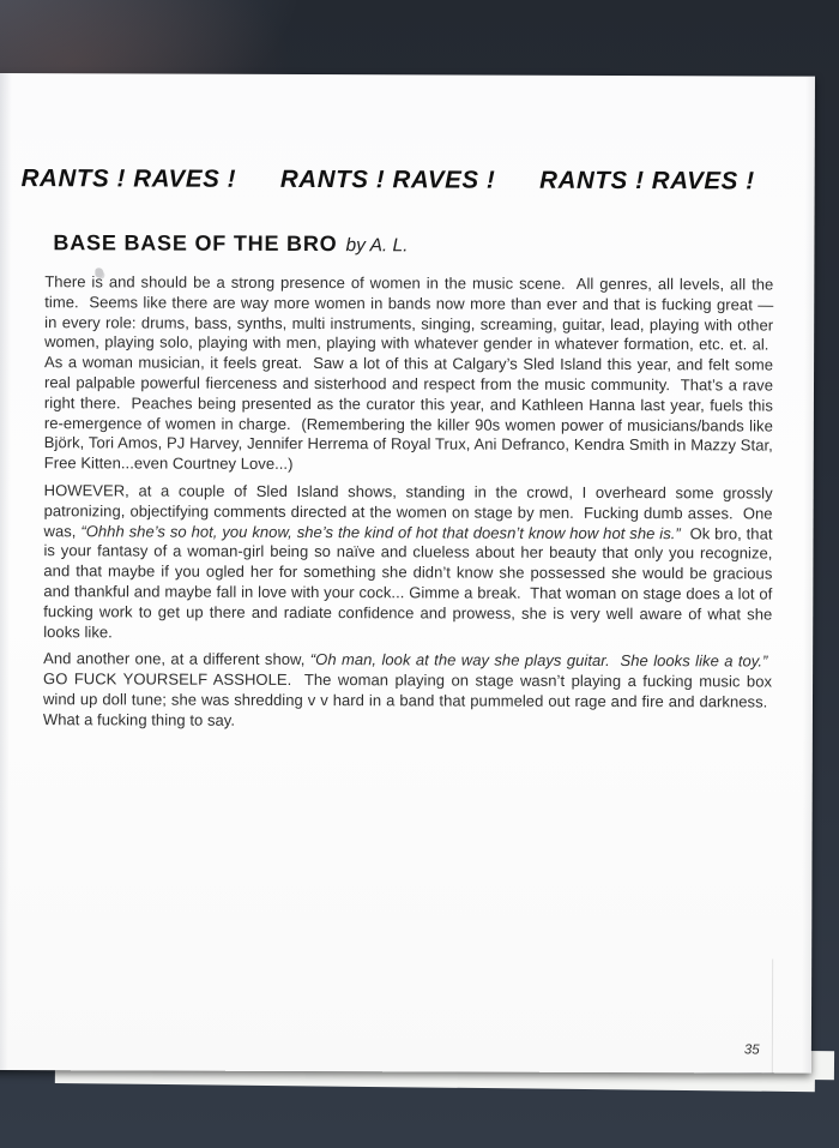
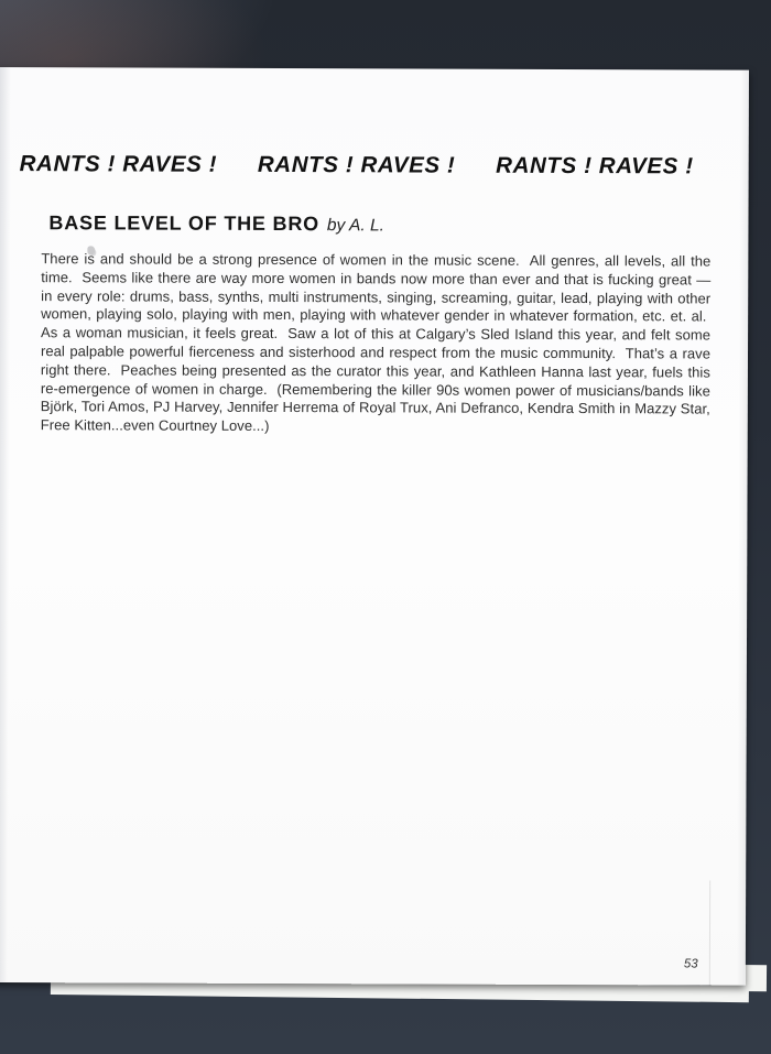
  RANTS ! RAVES !
  RANTS ! RAVES !
  RANTS ! RAVES !
- BASE BASE OF THE BRO
+ BASE LEVEL OF THE BRO
  by A. L.
  There is and should be a strong presence of women in the music scene. All genres, all levels, all the time. Seems like there are way more women in bands now more than ever and that is fucking great — in every role: drums, bass, synths, multi instruments, singing, screaming, guitar, lead, playing with other women, playing solo, playing with men, playing with whatever gender in whatever formation, etc. et. al. As a woman musician, it feels great. Saw a lot of this at Calgary’s Sled Island this year, and felt some real palpable powerful fierceness and sisterhood and respect from the music community. That’s a rave right there. Peaches being presented as the curator this year, and Kathleen Hanna last year, fuels this re-emergence of women in charge. (Remembering the killer 90s women power of musicians/bands like Björk, Tori Amos, PJ Harvey, Jennifer Herrema of Royal Trux, Ani Defranco, Kendra Smith in Mazzy Star, Free Kitten...even Courtney Love...)
- HOWEVER, at a couple of Sled Island shows, standing in the crowd, I overheard some grossly patronizing, objectifying comments directed at the women on stage by men. Fucking dumb asses. One was, “Ohhh she’s so hot, you know, she’s the kind of hot that doesn’t know how hot she is.” Ok bro, that is your fantasy of a woman-girl being so naïve and clueless about her beauty that only you recognize, and that maybe if you ogled her for something she didn’t know she possessed she would be gracious and thankful and maybe fall in love with your cock... Gimme a break. That woman on stage does a lot of fucking work to get up there and radiate confidence and prowess, she is very well aware of what she looks like.
- And another one, at a different show, “Oh man, look at the way she plays guitar. She looks like a toy.” GO FUCK YOURSELF ASSHOLE. The woman playing on stage wasn’t playing a fucking music box wind up doll tune; she was shredding v v hard in a band that pummeled out rage and fire and darkness. What a fucking thing to say.
- 35
+ 53
